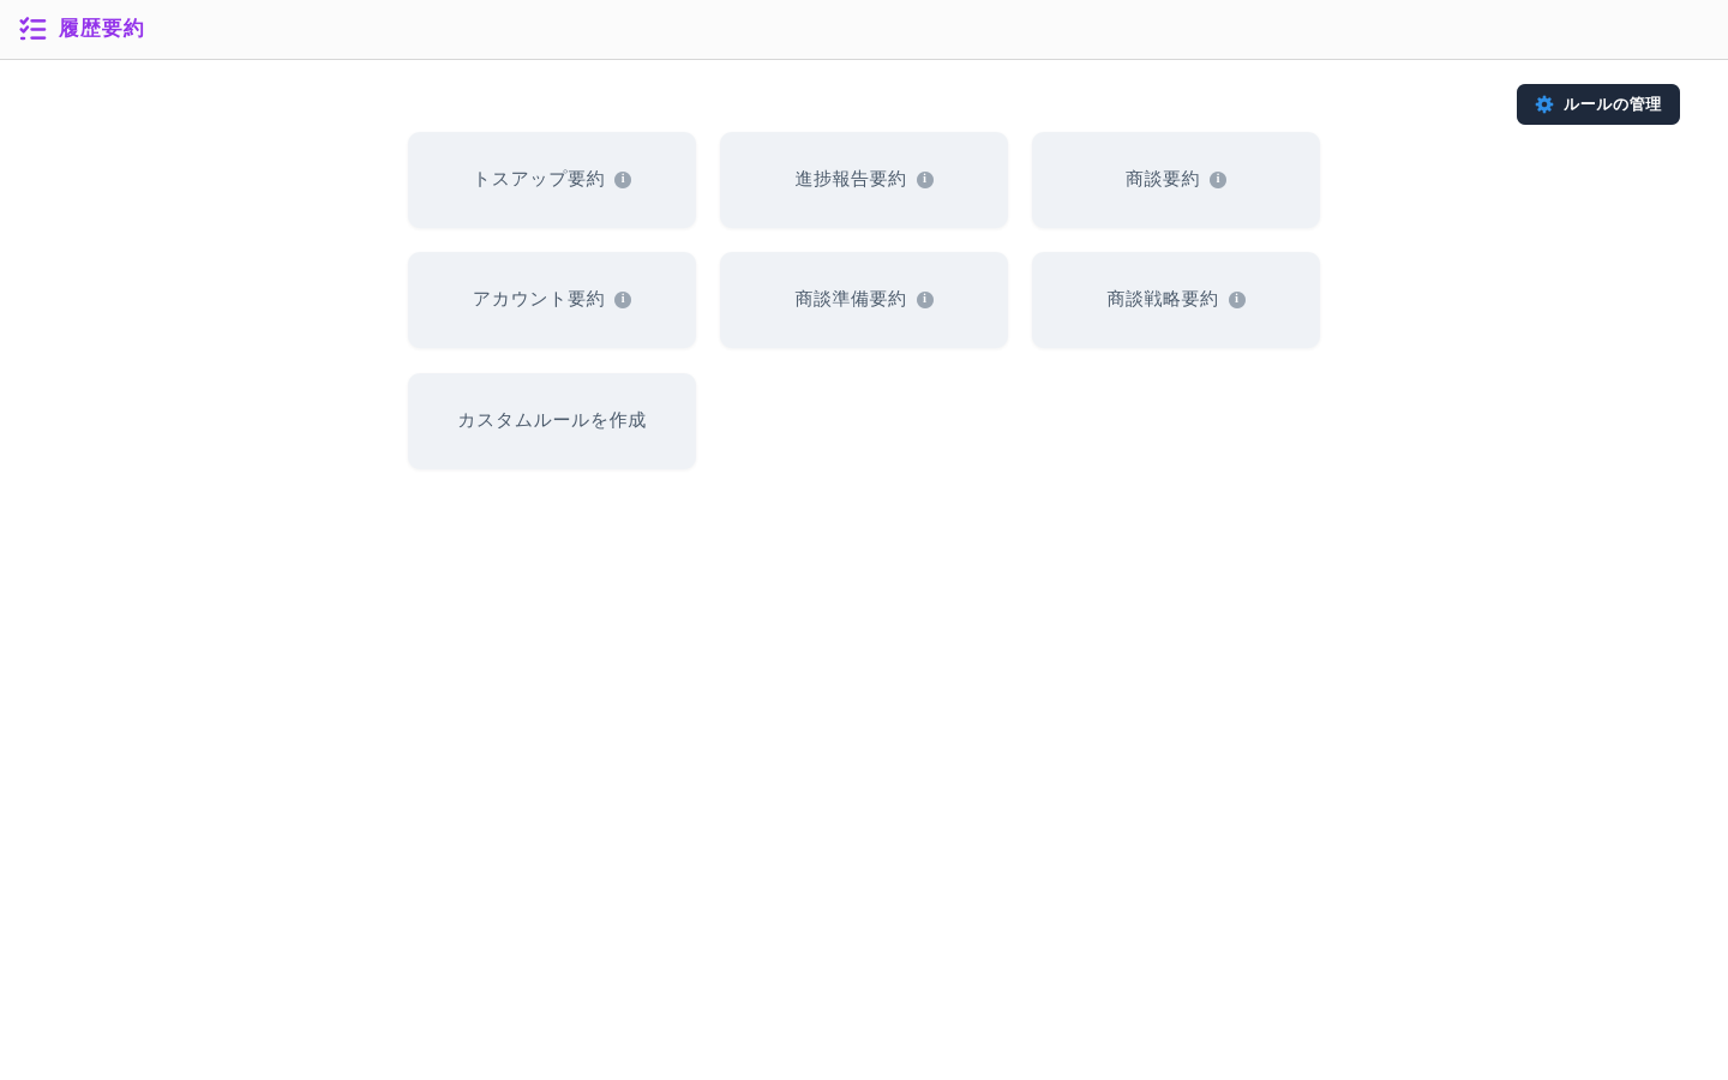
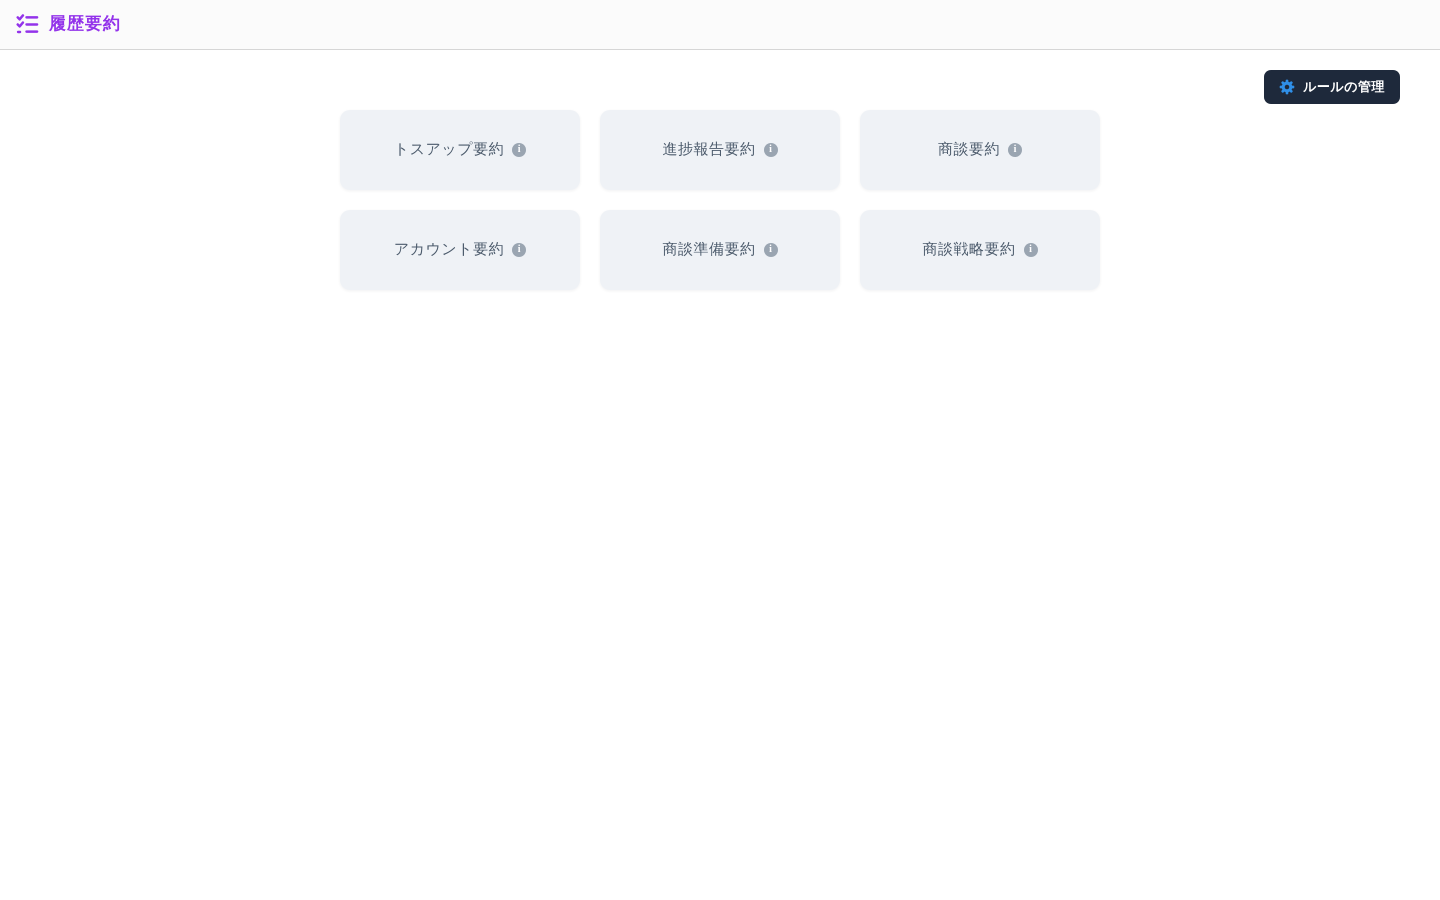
  履歴要約
  ルールの管理
  トスアップ要約
  i
  進捗報告要約
  i
  商談要約
  i
  アカウント要約
  i
  商談準備要約
  i
  商談戦略要約
  i
- カスタムルールを作成
